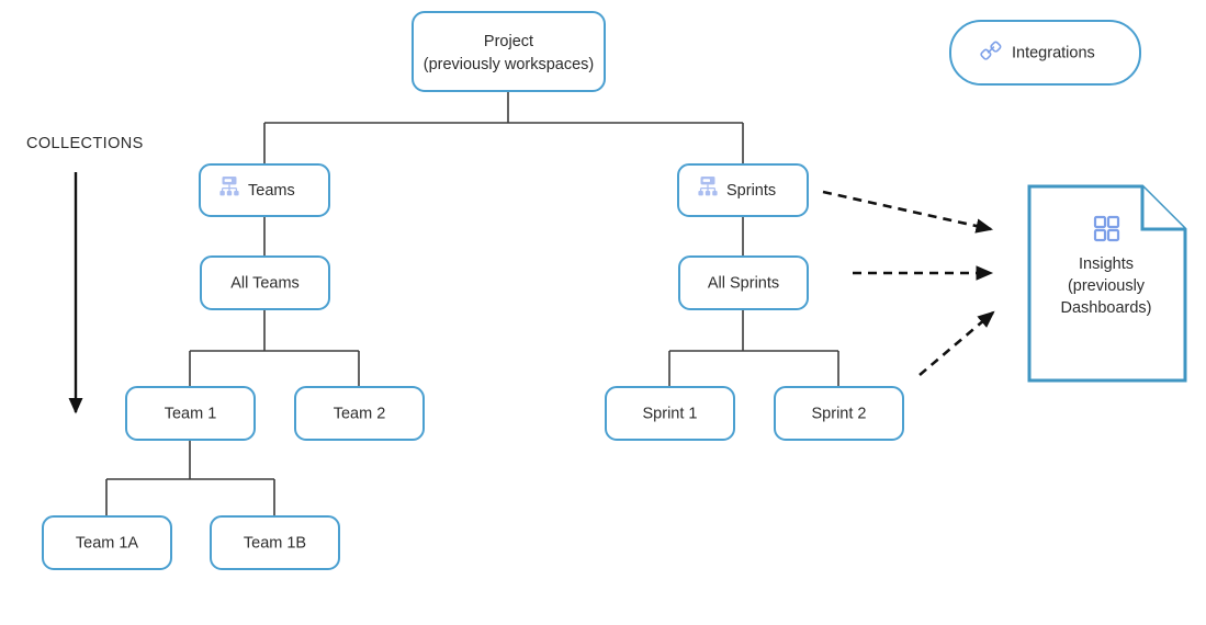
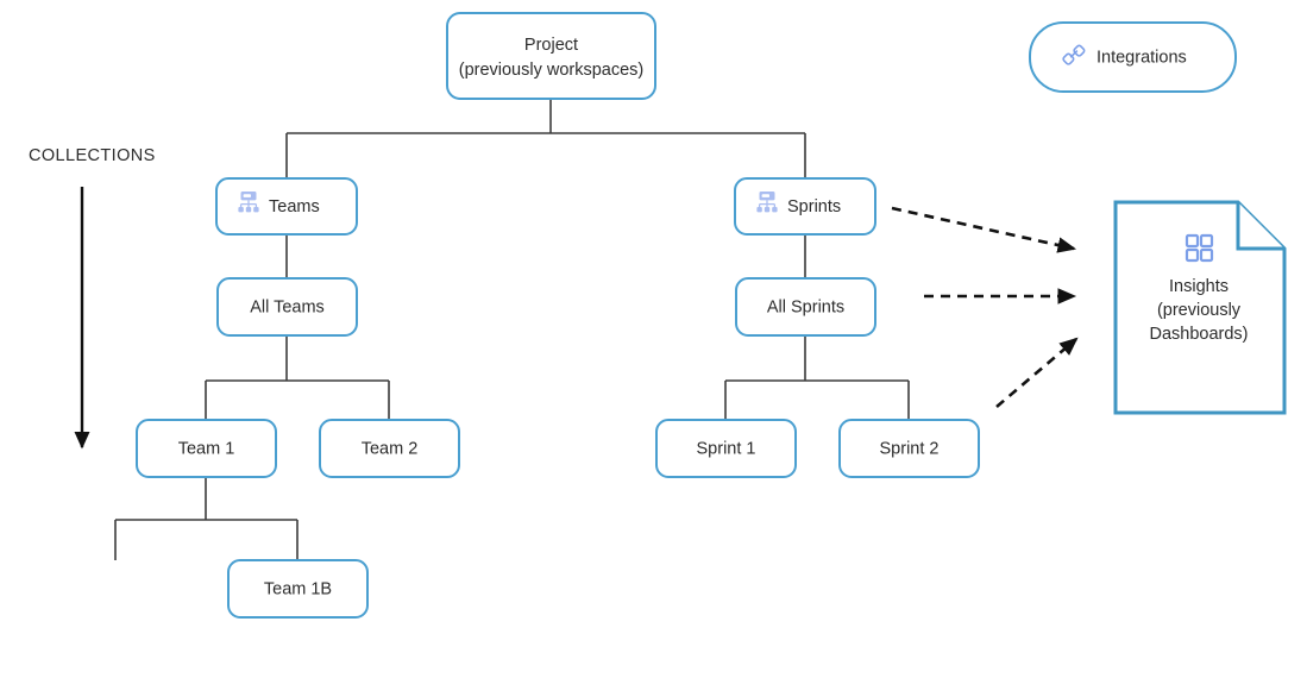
  COLLECTIONS
  Project
  (previously workspaces)
  Integrations
  Teams
  Sprints
  All Teams
  All Sprints
  Team 1
  Team 2
  Sprint 1
  Sprint 2
- Team 1A
  Team 1B
  Insights
  (previously
  Dashboards)
